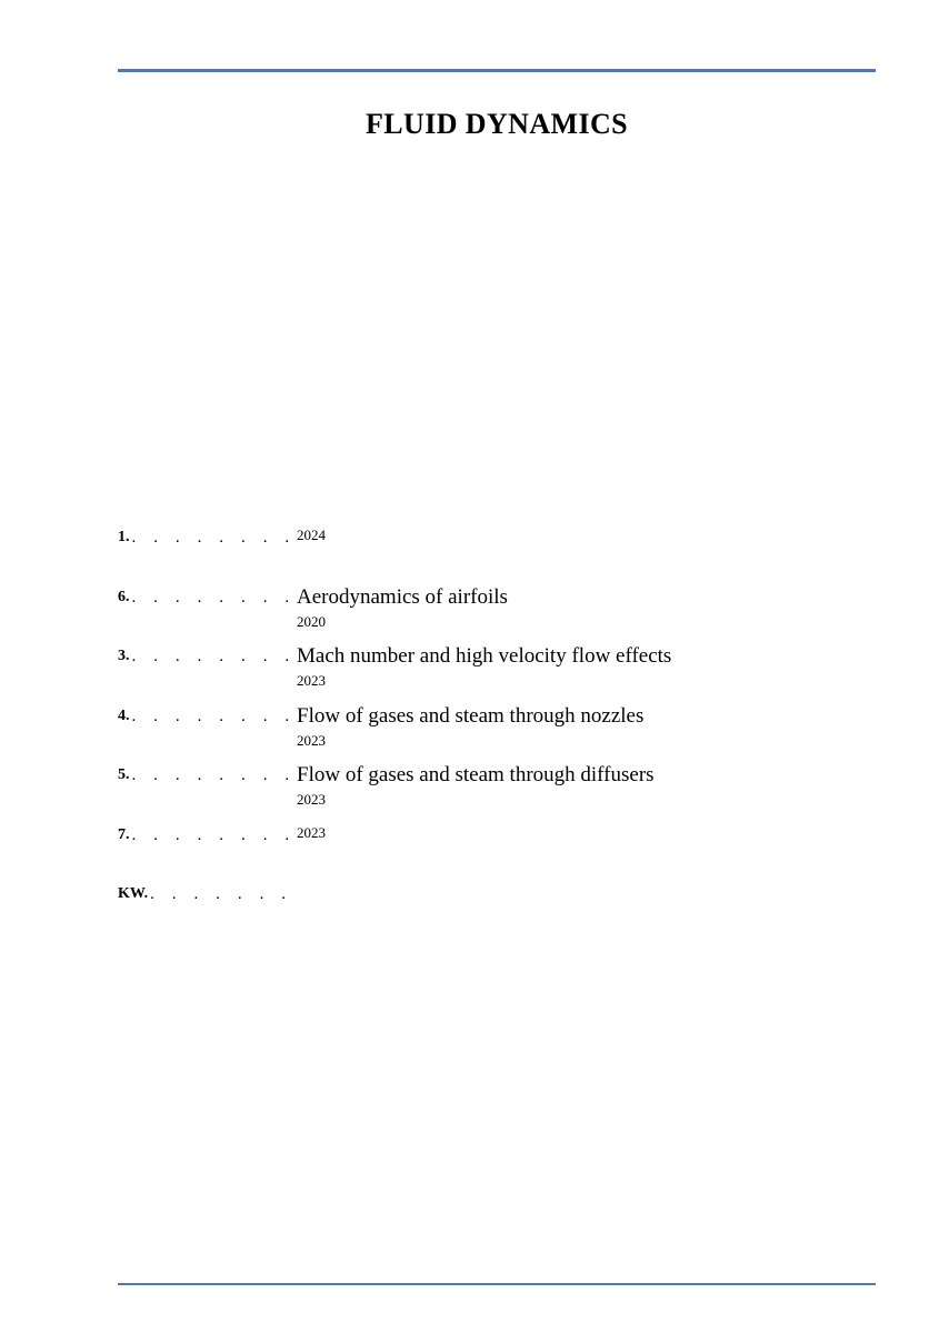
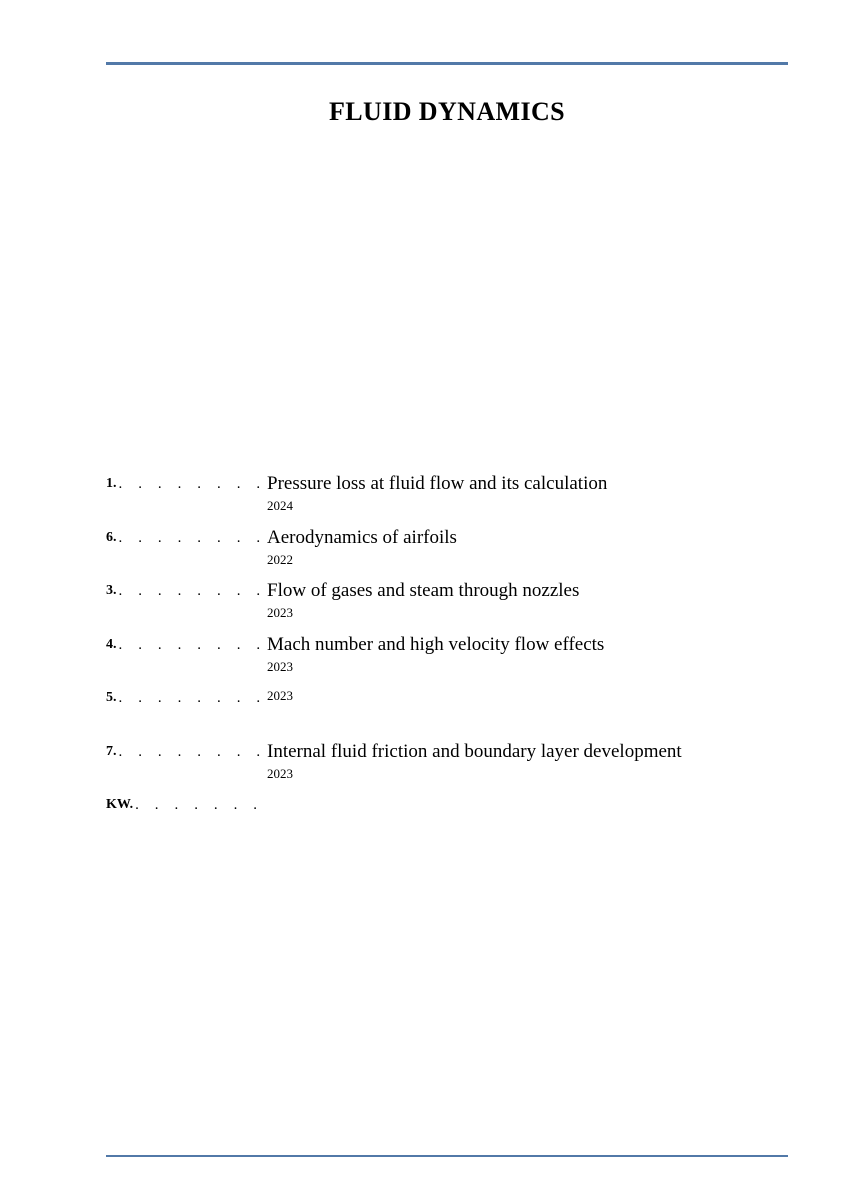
  FLUID DYNAMICS
  1. . . . . . . . .
+ Pressure loss at fluid flow and its calculation
  2024
  6. . . . . . . . .
  Aerodynamics of airfoils
- 2020
+ 2022
  3. . . . . . . . .
- Mach number and high velocity flow effects
+ Flow of gases and steam through nozzles
  2023
  4. . . . . . . . .
- Flow of gases and steam through nozzles
+ Mach number and high velocity flow effects
  2023
  5. . . . . . . . .
- Flow of gases and steam through diffusers
  2023
  7. . . . . . . . .
+ Internal fluid friction and boundary layer development
  2023
  KW. . . . . . . .
